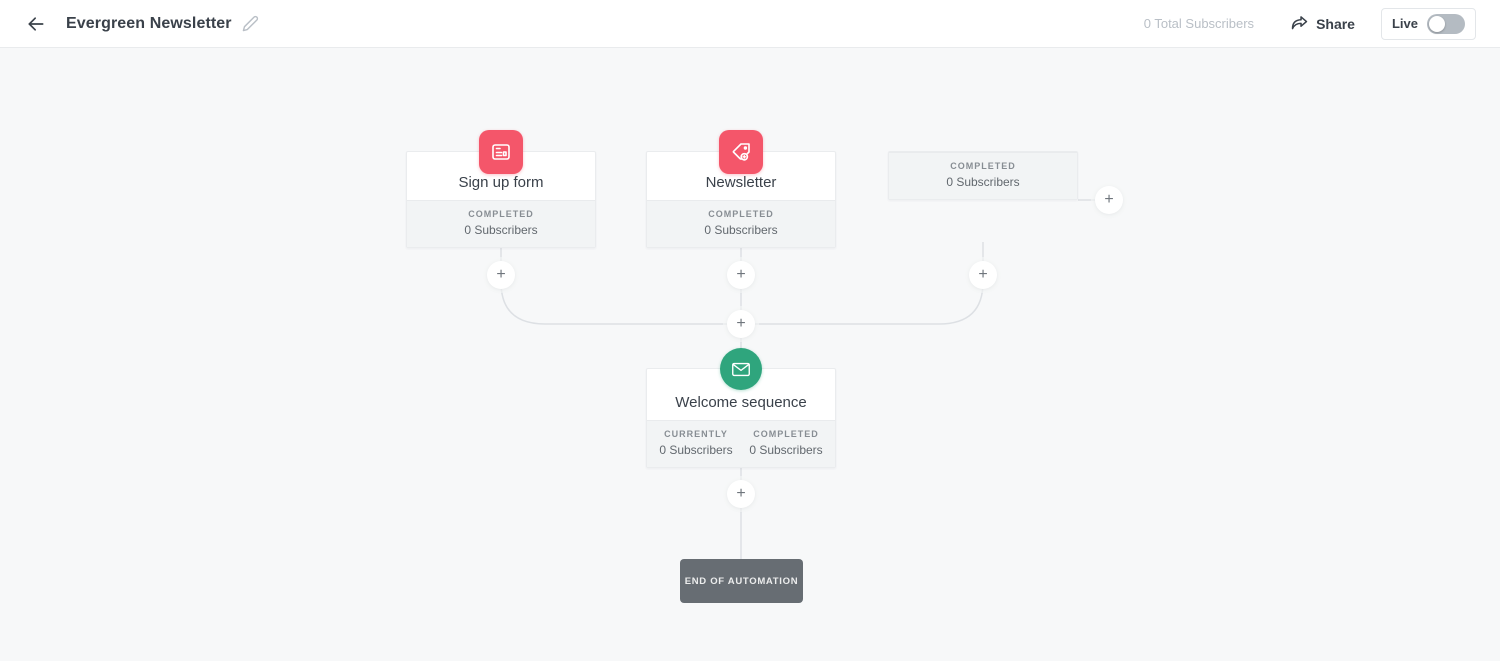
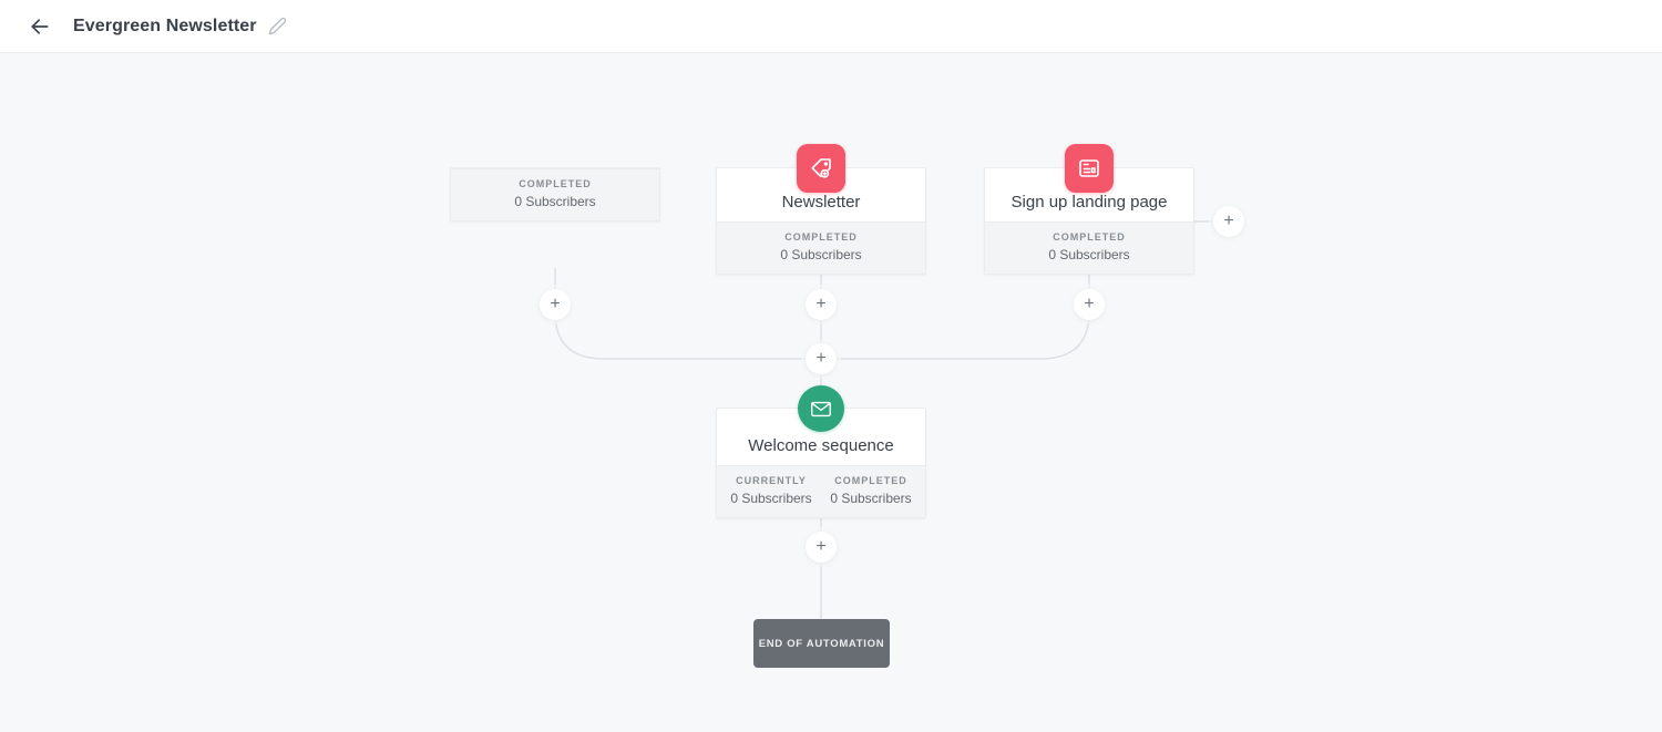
  Evergreen Newsletter
- 0 Total Subscribers
- Share
- Live
- Sign up form
  COMPLETED
  0 Subscribers
  Newsletter
  COMPLETED
  0 Subscribers
+ Sign up landing page
  COMPLETED
  0 Subscribers
  Welcome sequence
  CURRENTLY
  0 Subscribers
  COMPLETED
  0 Subscribers
  +
  +
  +
  +
  +
  +
  END OF AUTOMATION
